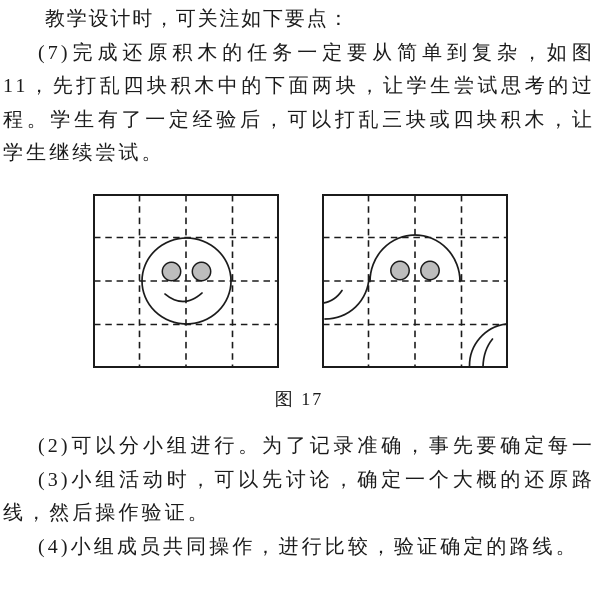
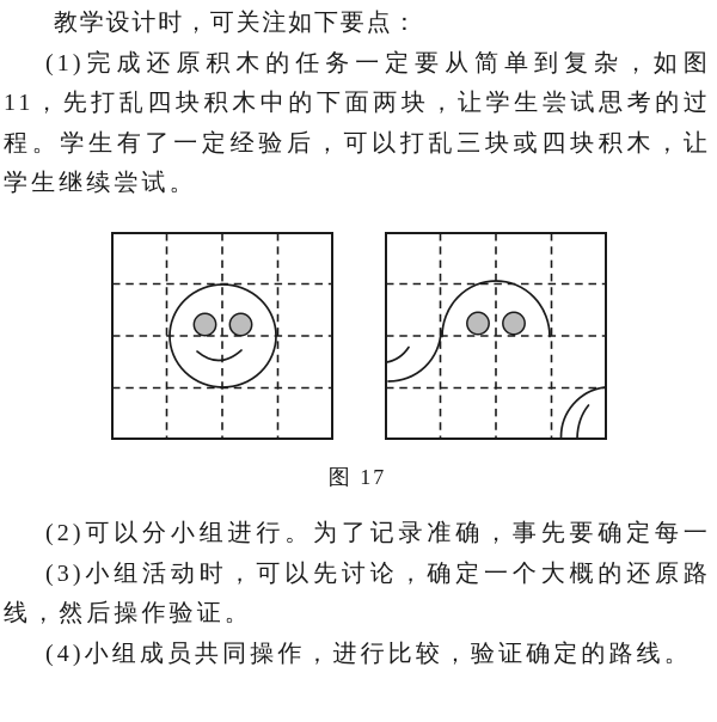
  教学设计时，可关注如下要点：
- (7)完成还原积木的任务一定要从简单到复杂，如图
+ (1)完成还原积木的任务一定要从简单到复杂，如图
  11，先打乱四块积木中的下面两块，让学生尝试思考的过
  程。学生有了一定经验后，可以打乱三块或四块积木，让
  学生继续尝试。
  图 17
  (2)可以分小组进行。为了记录准确，事先要确定每一
  (3)小组活动时，可以先讨论，确定一个大概的还原路
  线，然后操作验证。
  (4)小组成员共同操作，进行比较，验证确定的路线。
